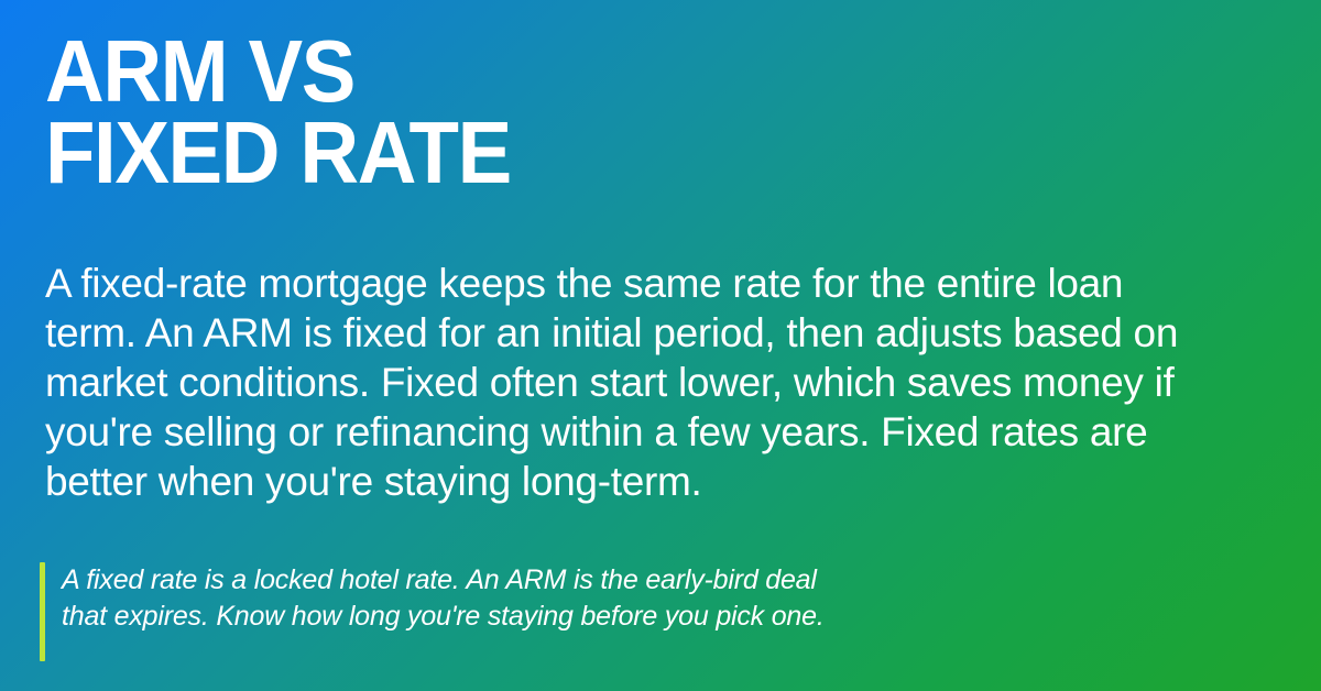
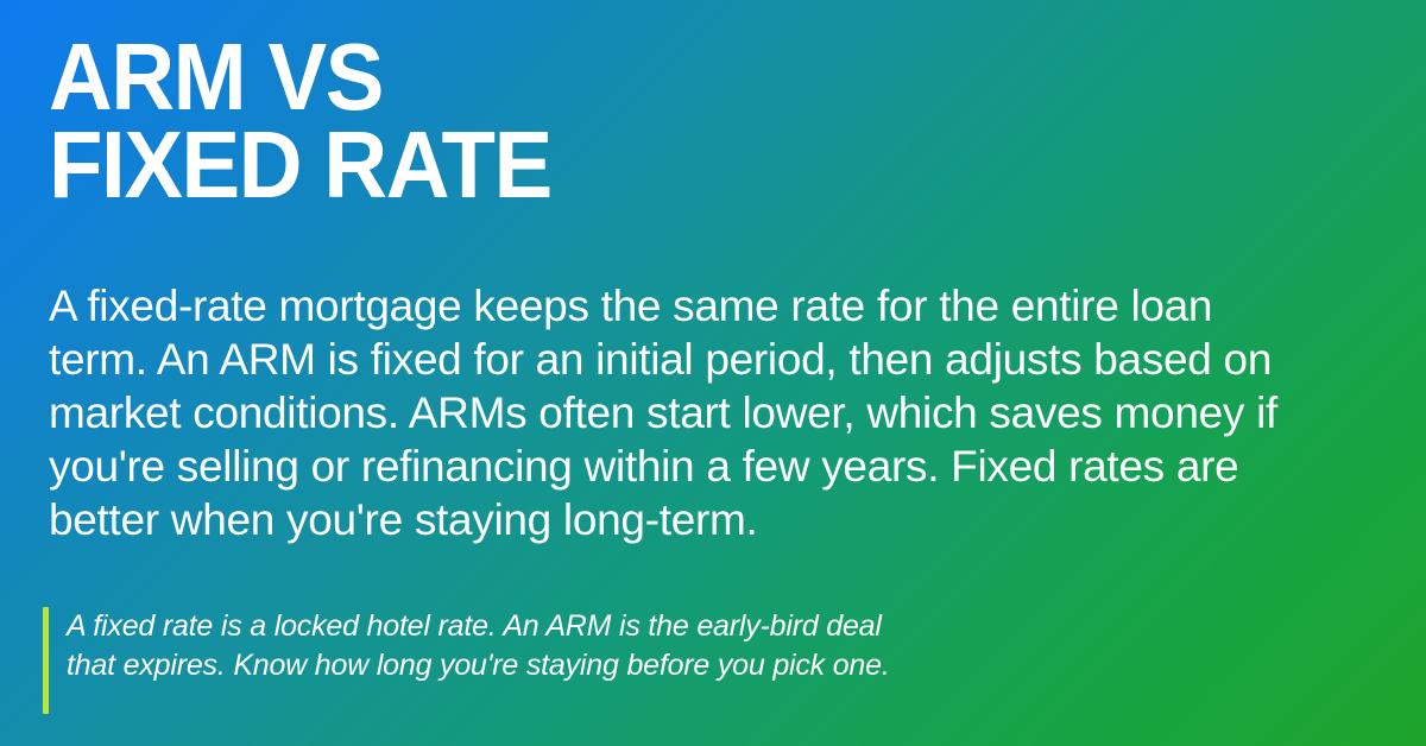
  ARM VS
  FIXED RATE
- A fixed-rate mortgage keeps the same rate for the entire loan term. An ARM is fixed for an initial period, then adjusts based on market conditions. Fixed often start lower, which saves money if you're selling or refinancing within a few years. Fixed rates are better when you're staying long-term.
+ A fixed-rate mortgage keeps the same rate for the entire loan term. An ARM is fixed for an initial period, then adjusts based on market conditions. ARMs often start lower, which saves money if you're selling or refinancing within a few years. Fixed rates are better when you're staying long-term.
  A fixed rate is a locked hotel rate. An ARM is the early-bird deal that expires. Know how long you're staying before you pick one.
